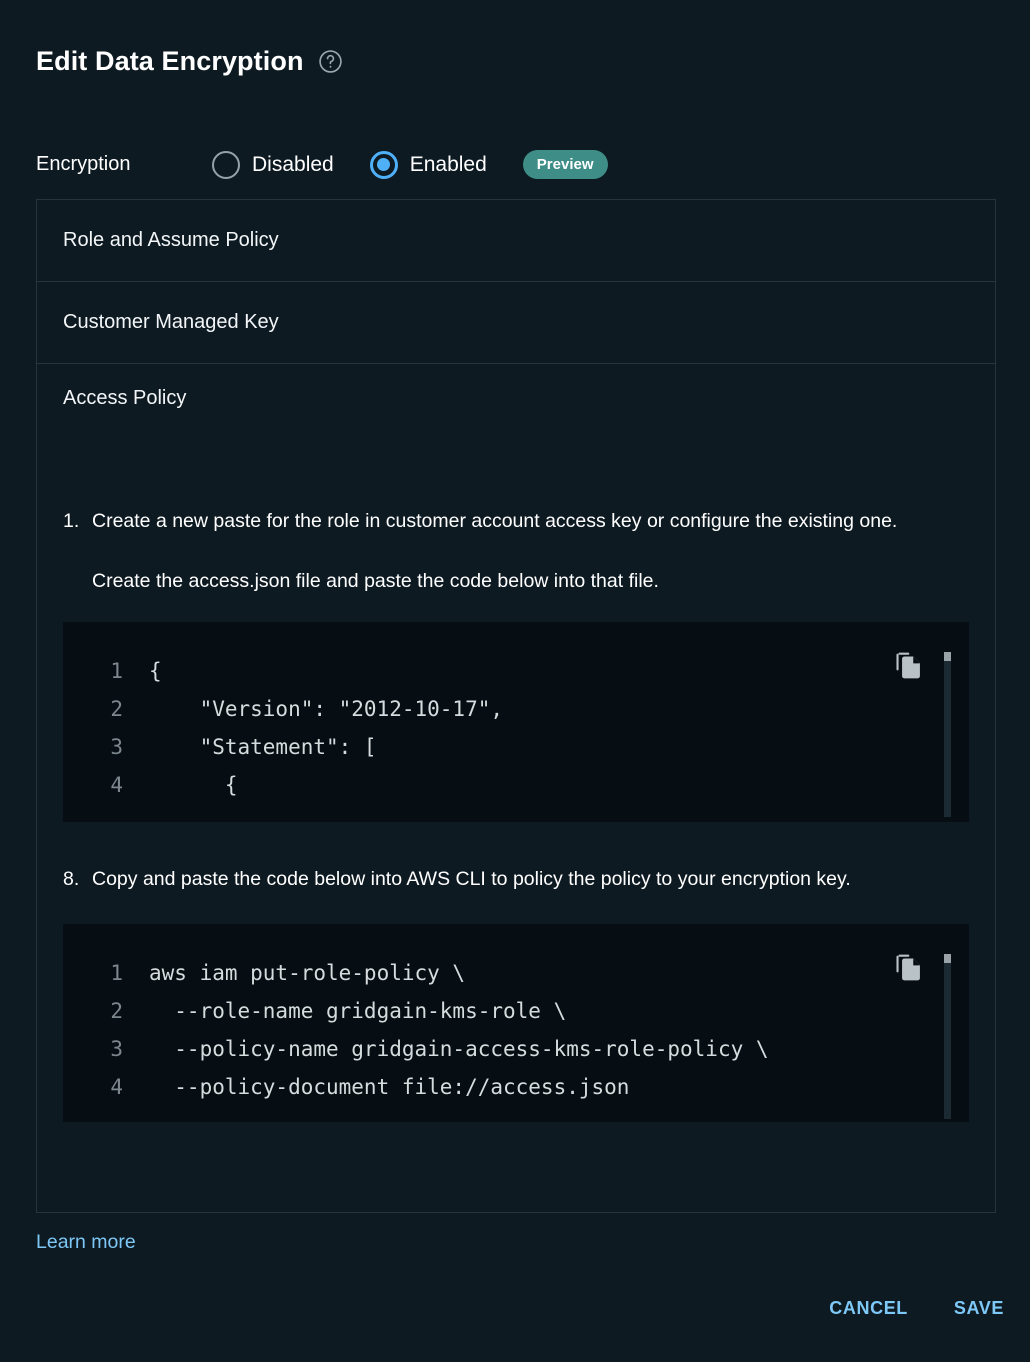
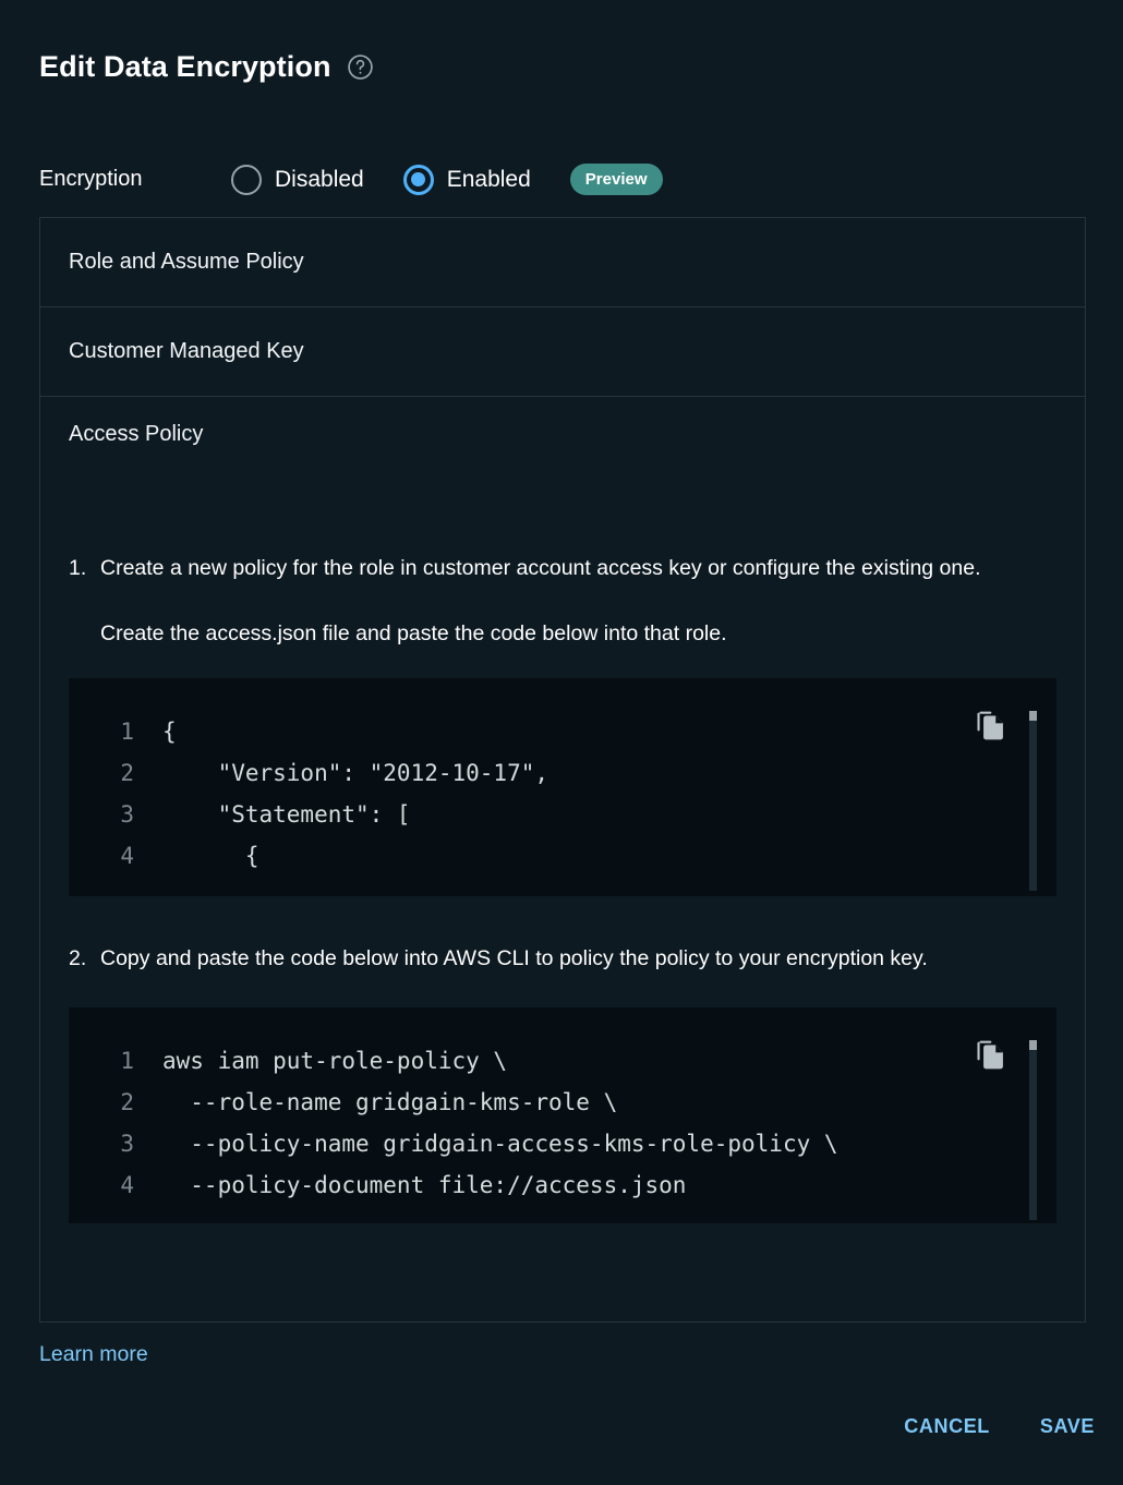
  Edit Data Encryption
  Encryption
  Disabled
  Enabled
  Preview
  Role and Assume Policy
  Customer Managed Key
  Access Policy
  1.
- Create a new paste for the role in customer account access key or configure the existing one.
+ Create a new policy for the role in customer account access key or configure the existing one.
- Create the access.json file and paste the code below into that file.
+ Create the access.json file and paste the code below into that role.
  1
  2
  3
  4
  {
  "Version": "2012-10-17",
  "Statement": [
  {
- 8.
+ 2.
  Copy and paste the code below into AWS CLI to policy the policy to your encryption key.
  1
  2
  3
  4
  aws iam put-role-policy \
  --role-name gridgain-kms-role \
  --policy-name gridgain-access-kms-role-policy \
  --policy-document file://access.json
  Learn more
  CANCEL
  SAVE
